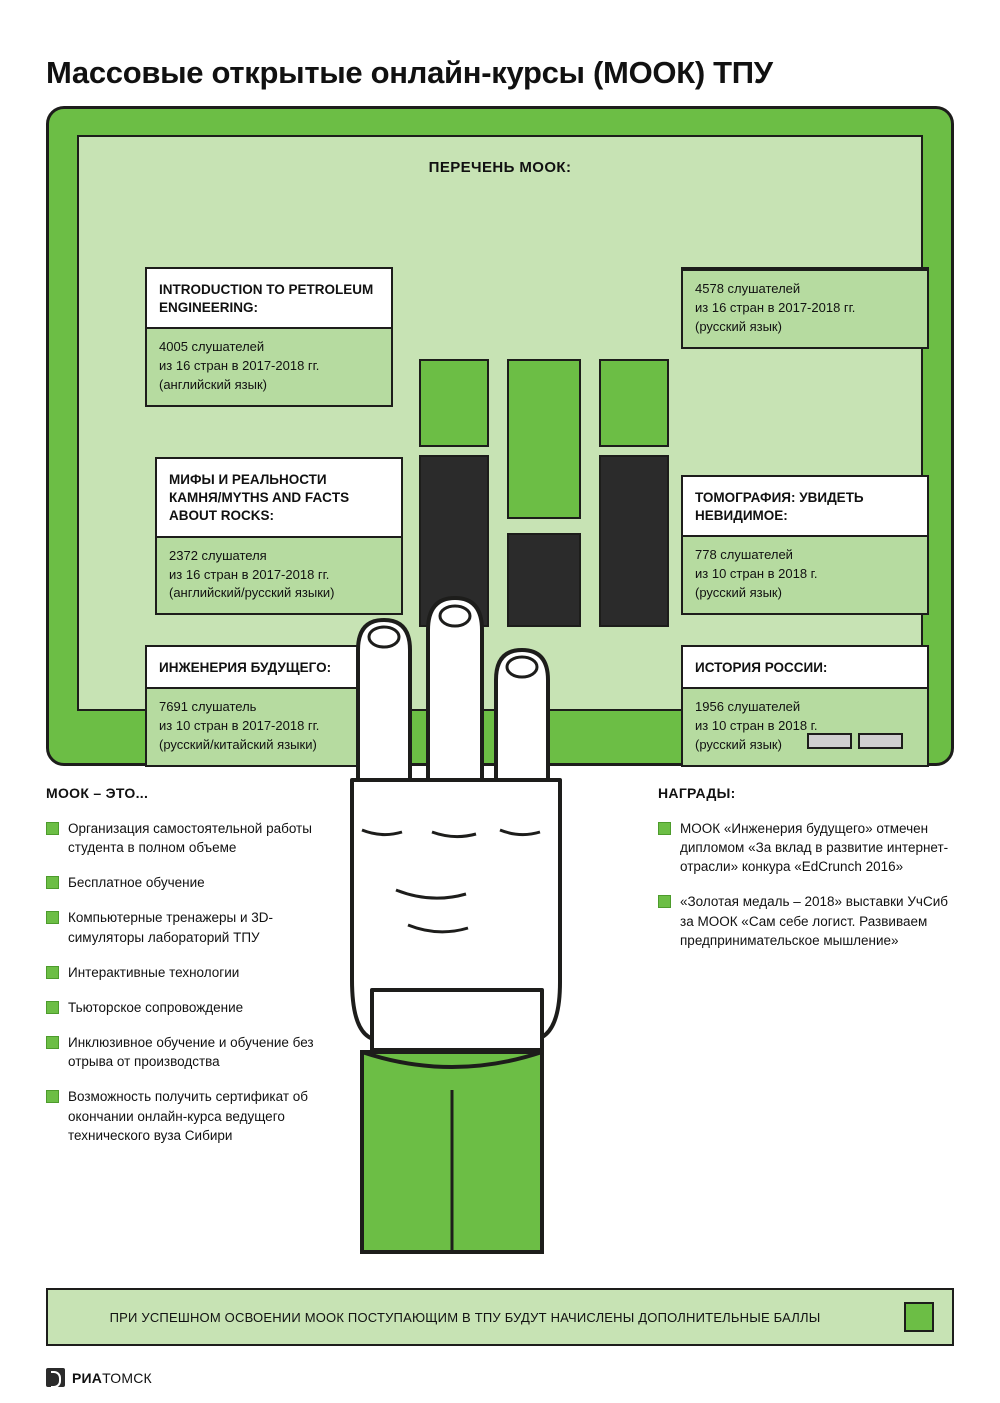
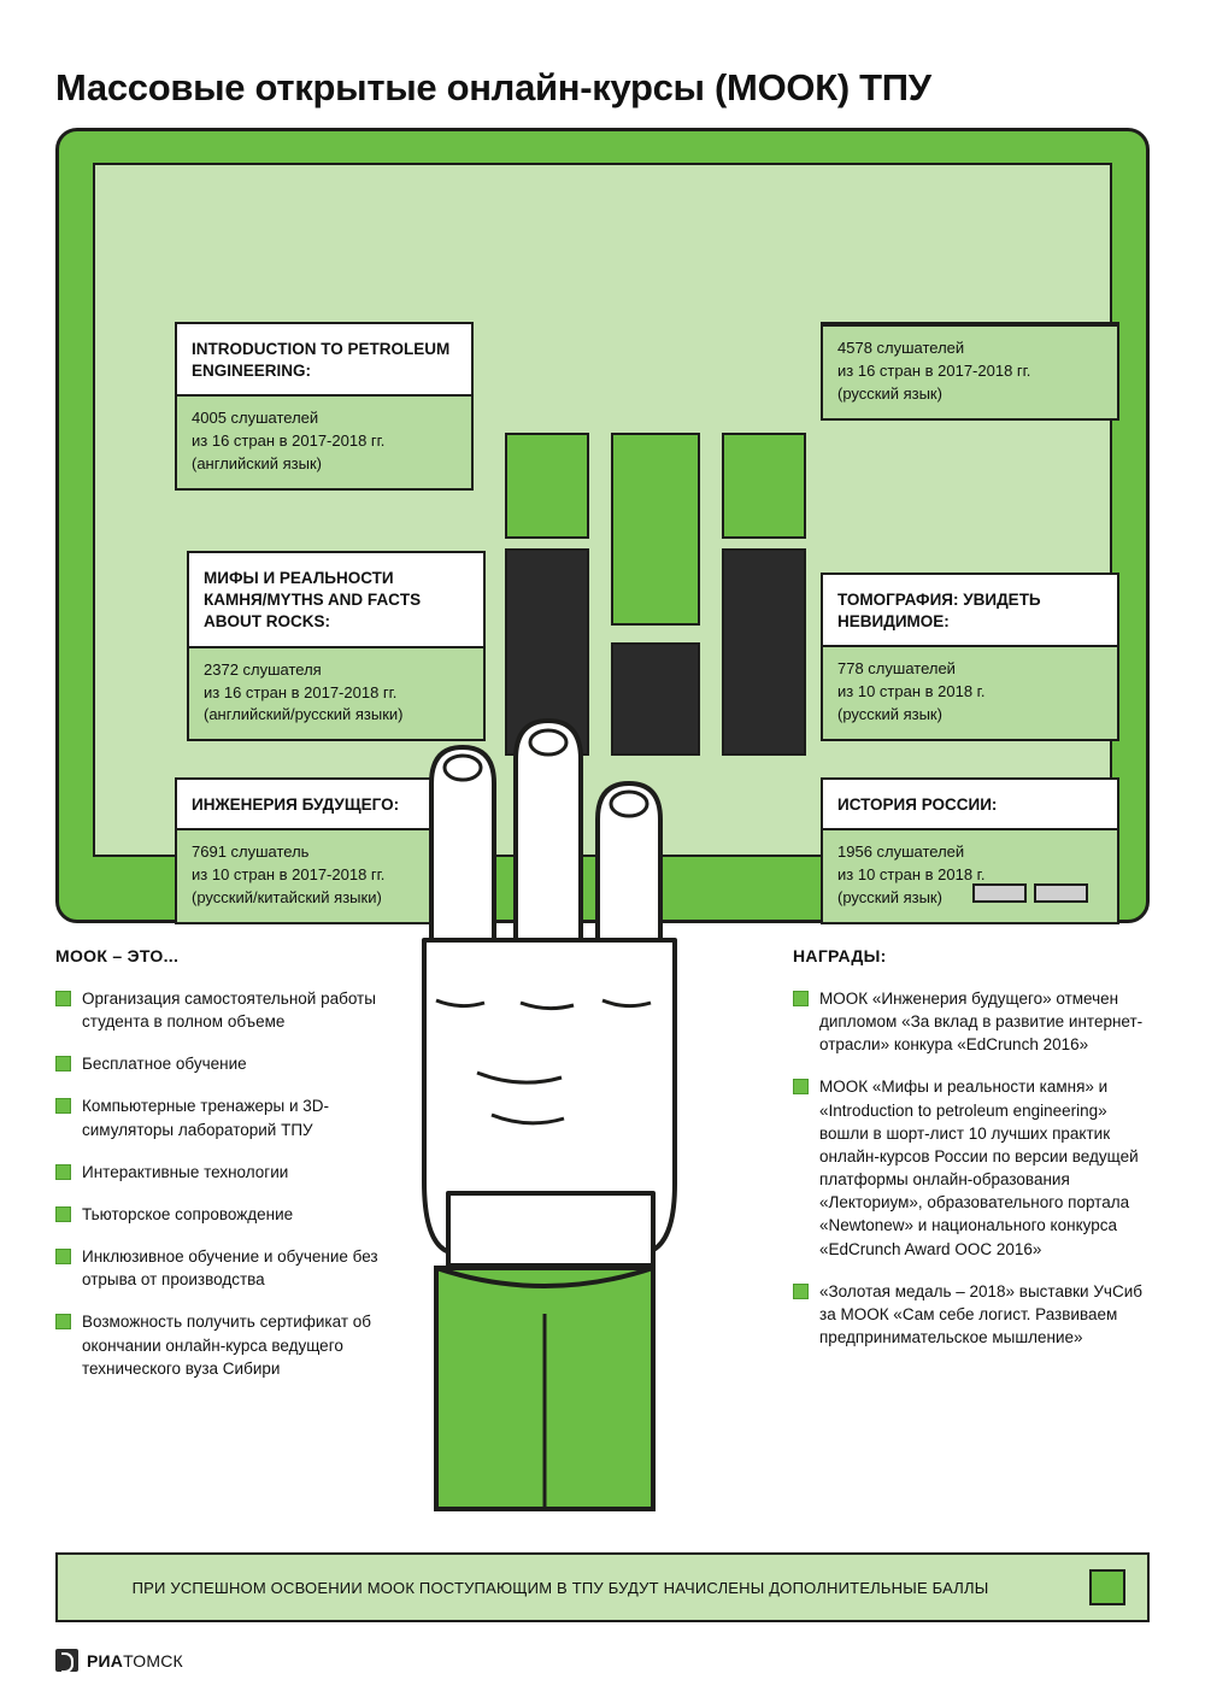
  Массовые открытые онлайн-курсы (МООК) ТПУ
- ПЕРЕЧЕНЬ МООК:
  INTRODUCTION TO PETROLEUM ENGINEERING:
  4005 слушателей
  из 16 стран в 2017-2018 гг.
  (английский язык)
  МИФЫ И РЕАЛЬНОСТИ КАМНЯ/MYTHS AND FACTS ABOUT ROCKS:
  2372 слушателя
  из 16 стран в 2017-2018 гг.
  (английский/русский языки)
  ИНЖЕНЕРИЯ БУДУЩЕГО:
  7691 слушатель
  из 10 стран в 2017-2018 гг.
  (русский/китайский языки)
  4578 слушателей
  из 16 стран в 2017-2018 гг.
  (русский язык)
  ТОМОГРАФИЯ: УВИДЕТЬ НЕВИДИМОЕ:
  778 слушателей
  из 10 стран в 2018 г.
  (русский язык)
  ИСТОРИЯ РОССИИ:
  1956 слушателей
  из 10 стран в 2018 г.
  (русский язык)
  МООК – ЭТО...
  Организация самостоятельной работы студента в полном объеме
  Бесплатное обучение
  Компьютерные тренажеры и 3D-симуляторы лабораторий ТПУ
  Интерактивные технологии
  Тьюторское сопровождение
  Инклюзивное обучение и обучение без отрыва от производства
  Возможность получить сертификат об окончании онлайн-курса ведущего технического вуза Сибири
  НАГРАДЫ:
  МООК «Инженерия будущего» отмечен дипломом «За вклад в развитие интернет-отрасли» конкура «EdCrunch 2016»
+ МООК «Мифы и реальности камня» и «Introduction to petroleum engineering» вошли в шорт-лист 10 лучших практик онлайн-курсов России по версии ведущей платформы онлайн-образования «Лекториум», образовательного портала «Newtonew» и национального конкурса «EdCrunch Award ООС 2016»
  «Золотая медаль – 2018» выставки УчСиб за МООК «Сам себе логист. Развиваем предпринимательское мышление»
  ПРИ УСПЕШНОМ ОСВОЕНИИ МООК ПОСТУПАЮЩИМ В ТПУ БУДУТ НАЧИСЛЕНЫ ДОПОЛНИТЕЛЬНЫЕ БАЛЛЫ
  РИАТОМСК
